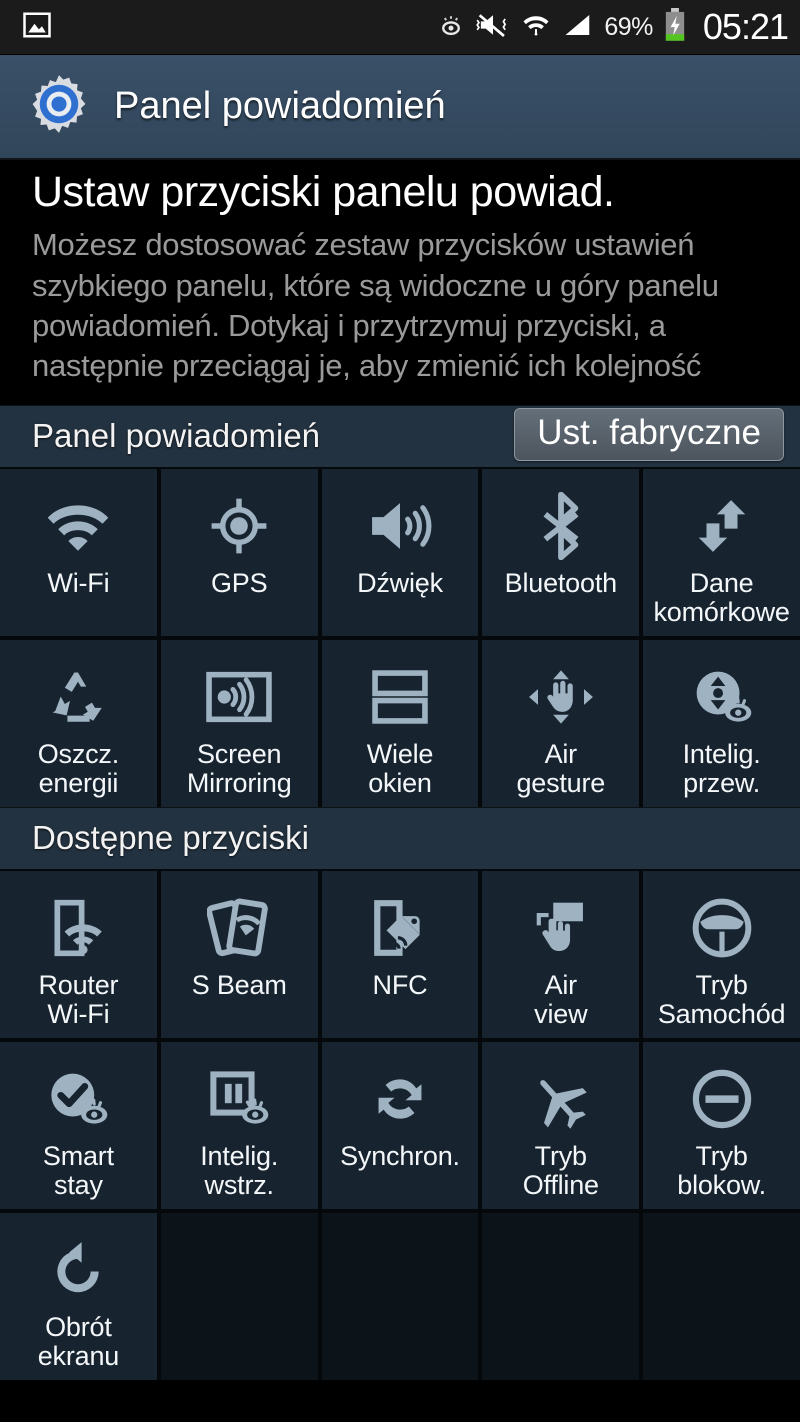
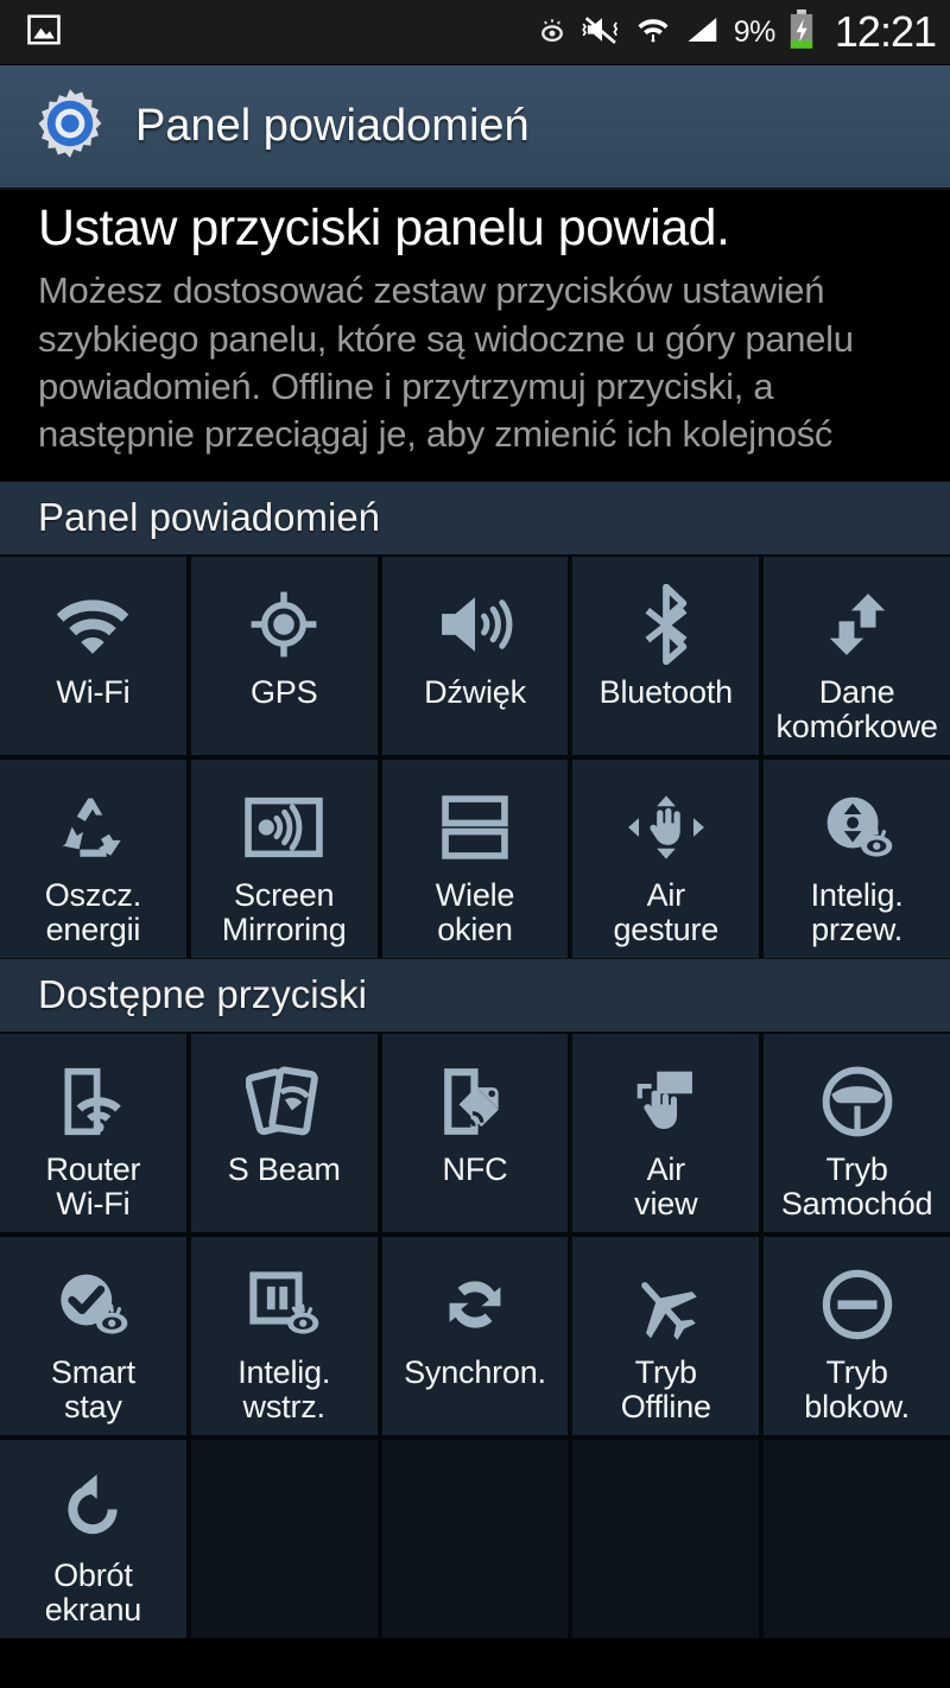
- 69%
+ 9%
- 05:21
+ 12:21
  Panel powiadomień
  Ustaw przyciski panelu powiad.
- Możesz dostosować zestaw przycisków ustawień szybkiego panelu, które są widoczne u góry panelu powiadomień. Dotykaj i przytrzymuj przyciski, a następnie przeciągaj je, aby zmienić ich kolejność
+ Możesz dostosować zestaw przycisków ustawień szybkiego panelu, które są widoczne u góry panelu powiadomień. Offline i przytrzymuj przyciski, a następnie przeciągaj je, aby zmienić ich kolejność
  Panel powiadomień
- Ust. fabryczne
  Wi-Fi
  GPS
  Dźwięk
  Bluetooth
  Dane
  komórkowe
  Oszcz.
  energii
  Screen
  Mirroring
  Wiele
  okien
  Air
  gesture
  Intelig.
  przew.
  Dostępne przyciski
  Router
  Wi-Fi
  S Beam
  NFC
  Air
  view
  Tryb
  Samochód
  Smart
  stay
  Intelig.
  wstrz.
  Synchron.
  Tryb
  Offline
  Tryb
  blokow.
  Obrót
  ekranu
